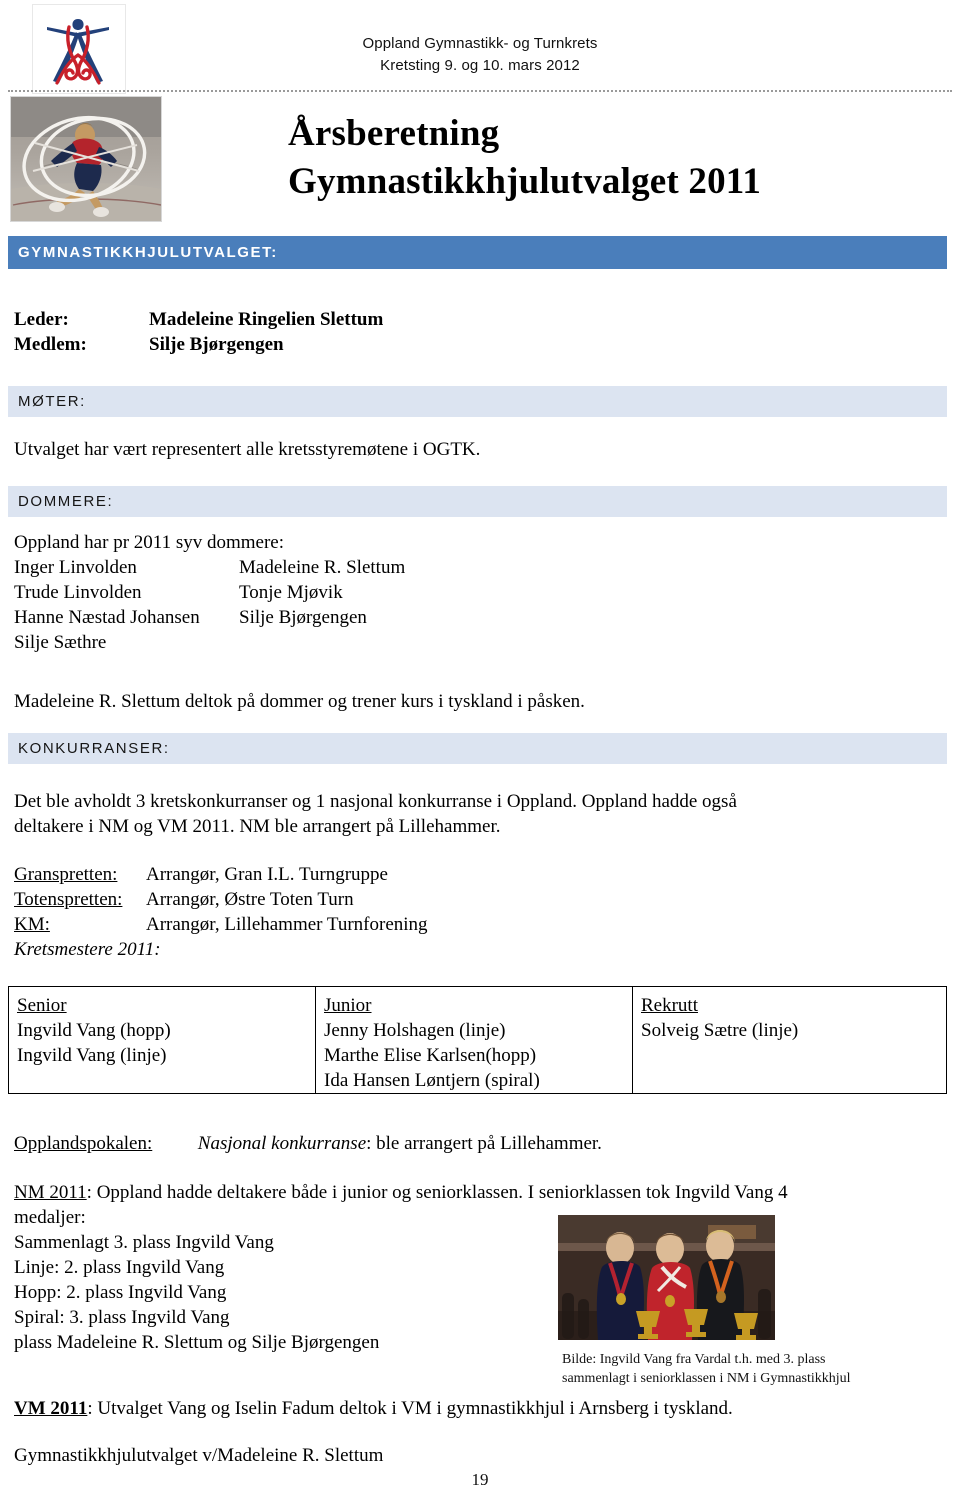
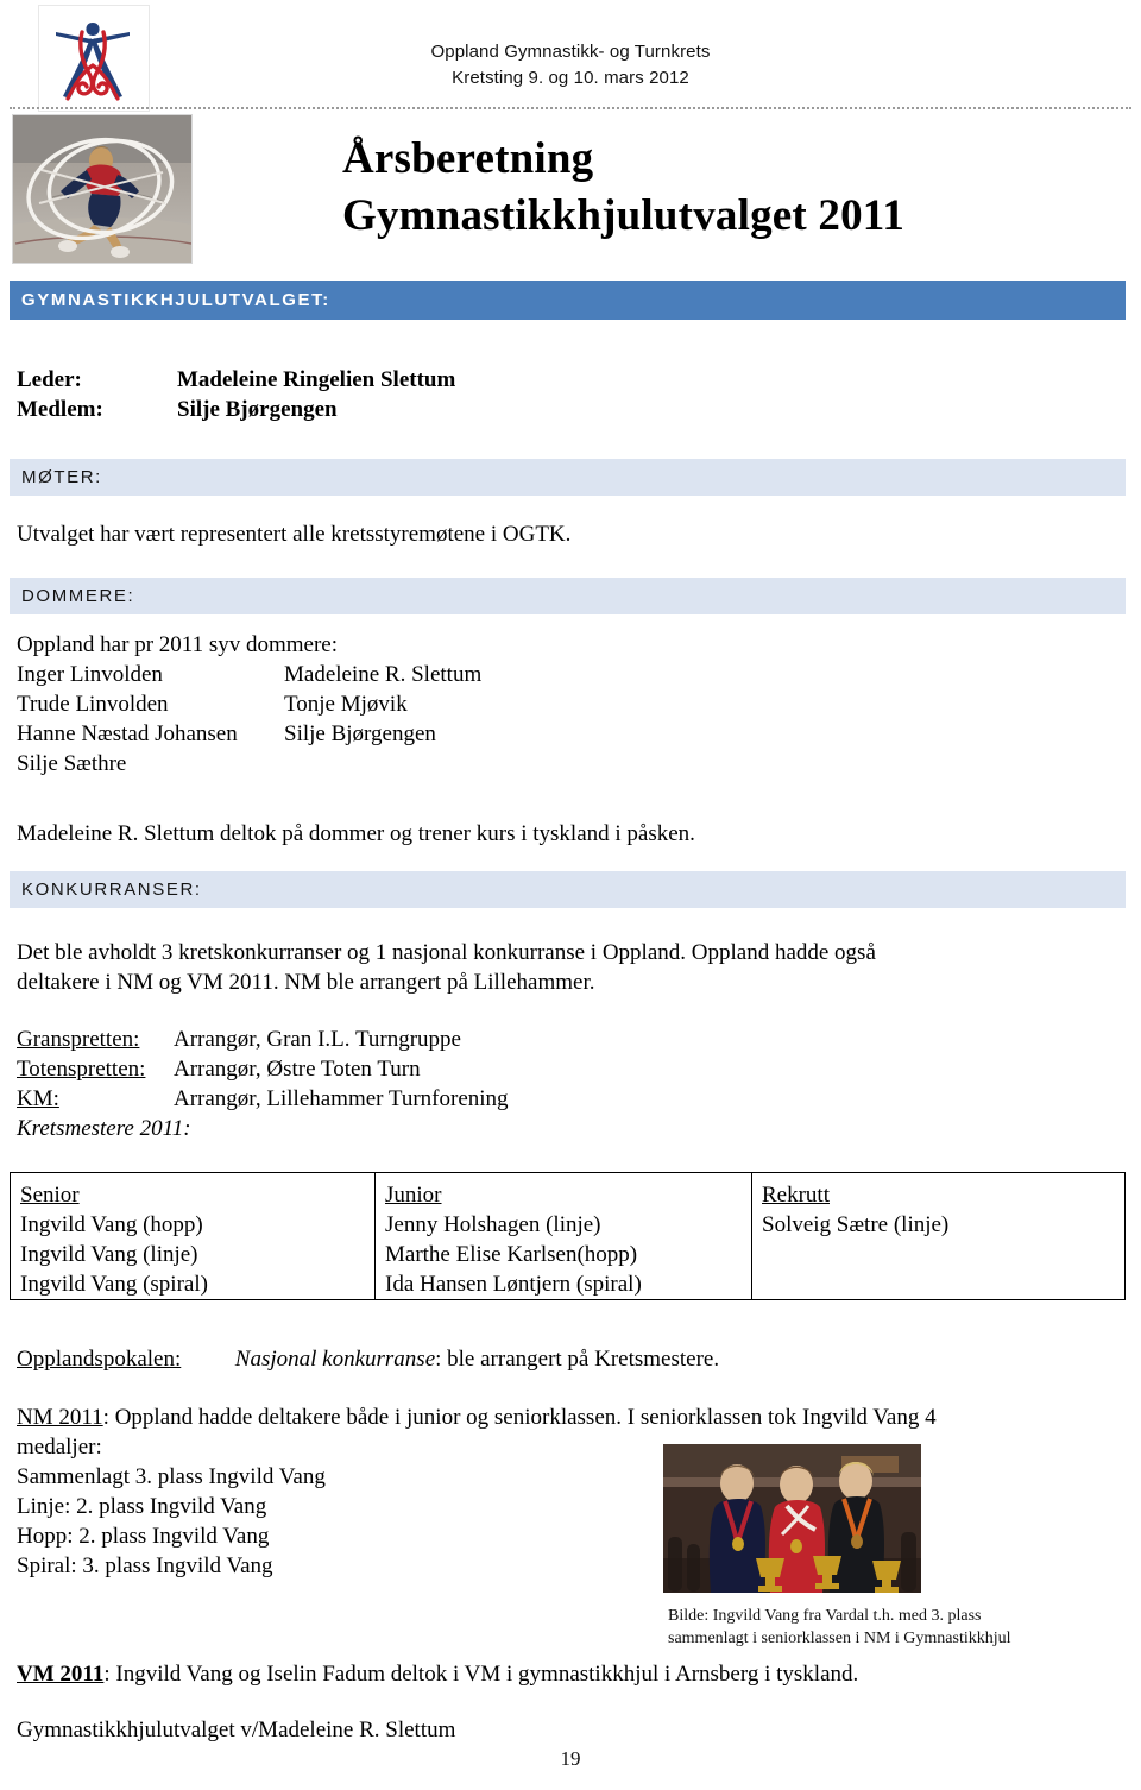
  Oppland Gymnastikk- og Turnkrets
  Kretsting 9. og 10. mars 2012
  Årsberetning
  Gymnastikkhjulutvalget 2011
  GYMNASTIKKHJULUTVALGET:
  Leder:
  Madeleine Ringelien Slettum
  Medlem:
  Silje Bjørgengen
  MØTER:
  Utvalget har vært representert alle kretsstyremøtene i OGTK.
  DOMMERE:
  Oppland har pr 2011 syv dommere:
  Inger Linvolden
  Madeleine R. Slettum
  Trude Linvolden
  Tonje Mjøvik
  Hanne Næstad Johansen
  Silje Bjørgengen
  Silje Sæthre
  Madeleine R. Slettum deltok på dommer og trener kurs i tyskland i påsken.
  KONKURRANSER:
  Det ble avholdt 3 kretskonkurranser og 1 nasjonal konkurranse i Oppland. Oppland hadde også
  deltakere i NM og VM 2011. NM ble arrangert på Lillehammer.
  Granspretten:
  Arrangør, Gran I.L. Turngruppe
  Totenspretten:
  Arrangør, Østre Toten Turn
  KM:
  Arrangør, Lillehammer Turnforening
  Kretsmestere 2011:
  Senior
  Ingvild Vang (hopp)
  Ingvild Vang (linje)
+ Ingvild Vang (spiral)
  Junior
  Jenny Holshagen (linje)
  Marthe Elise Karlsen(hopp)
  Ida Hansen Løntjern (spiral)
  Rekrutt
  Solveig Sætre (linje)
- Opplandspokalen: Nasjonal konkurranse: ble arrangert på Lillehammer.
+ Opplandspokalen: Nasjonal konkurranse: ble arrangert på Kretsmestere.
  NM 2011: Oppland hadde deltakere både i junior og seniorklassen. I seniorklassen tok Ingvild Vang 4
  medaljer:
  Sammenlagt 3. plass Ingvild Vang
  Linje: 2. plass Ingvild Vang
  Hopp: 2. plass Ingvild Vang
  Spiral: 3. plass Ingvild Vang
- plass Madeleine R. Slettum og Silje Bjørgengen
  Bilde: Ingvild Vang fra Vardal t.h. med 3. plass
  sammenlagt i seniorklassen i NM i Gymnastikkhjul
- VM 2011: Utvalget Vang og Iselin Fadum deltok i VM i gymnastikkhjul i Arnsberg i tyskland.
+ VM 2011: Ingvild Vang og Iselin Fadum deltok i VM i gymnastikkhjul i Arnsberg i tyskland.
  Gymnastikkhjulutvalget v/Madeleine R. Slettum
  19
